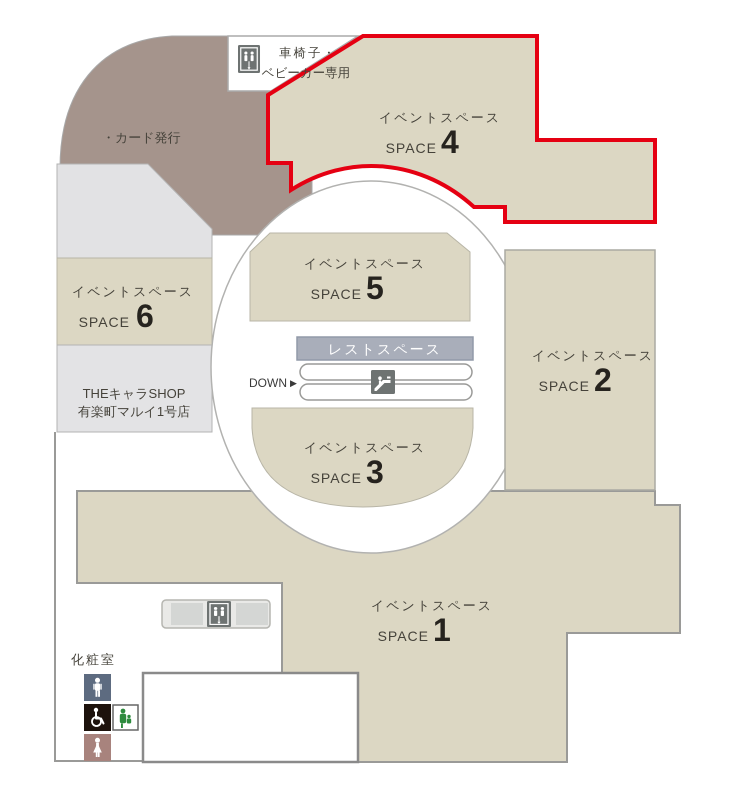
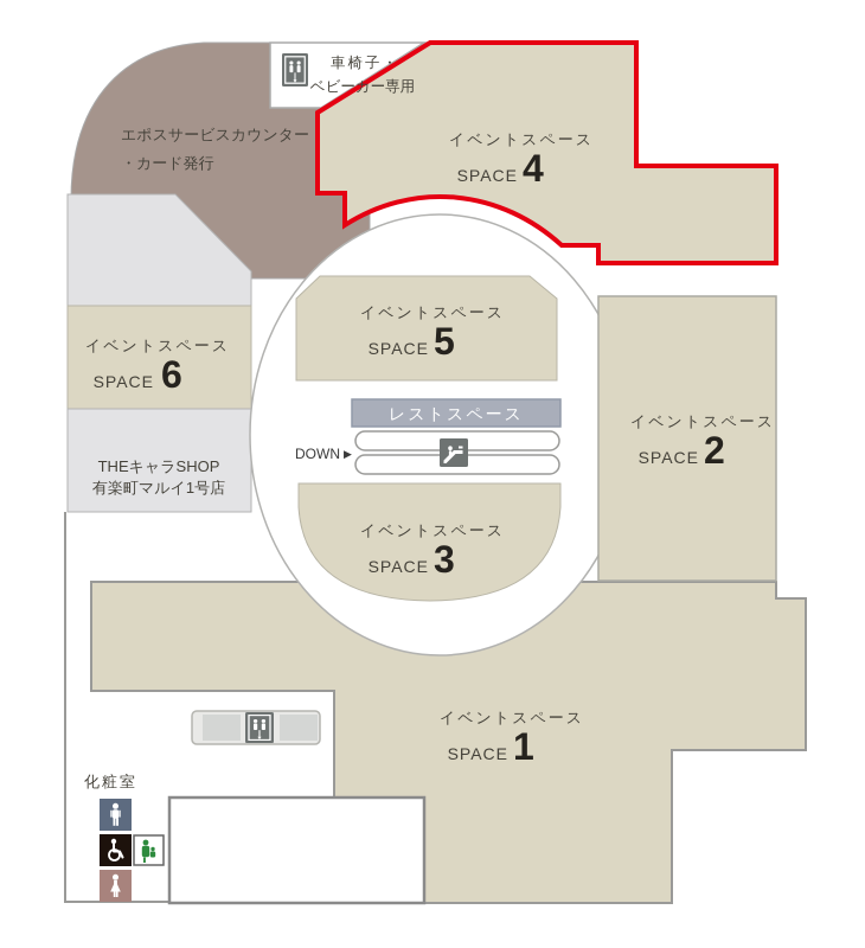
  車椅子・
  ベビーカー専用
+ エポスサービスカウンター
  ・カード発行
  イベントスペース
  SPACE
  4
  イベントスペース
  SPACE
  5
  イベントスペース
  SPACE
  6
  イベントスペース
  SPACE
  2
  イベントスペース
  SPACE
  3
  イベントスペース
  SPACE
  1
  THEキャラSHOP
  有楽町マルイ1号店
  レストスペース
  DOWN
  ▶
  化粧室
